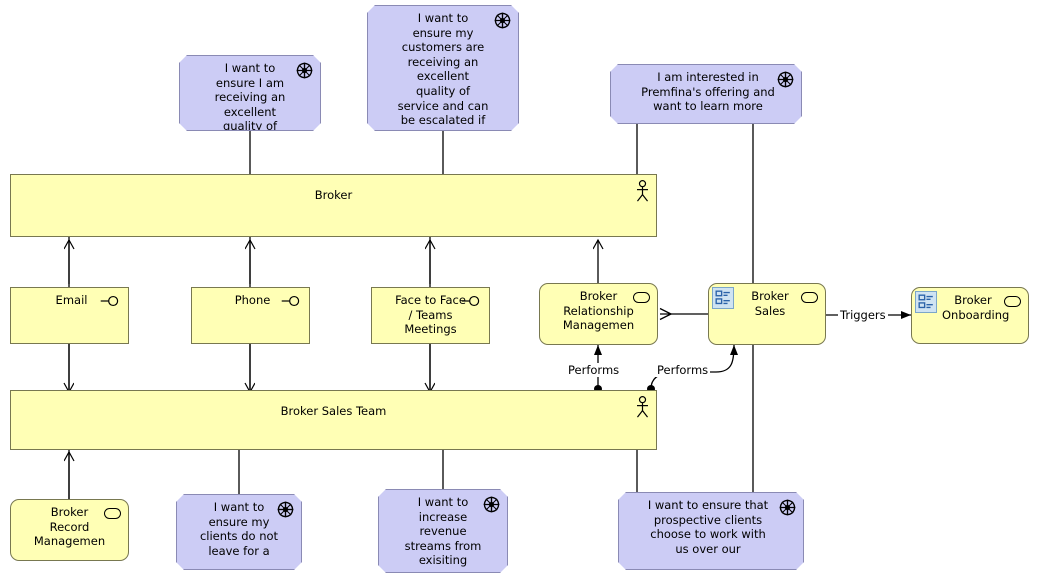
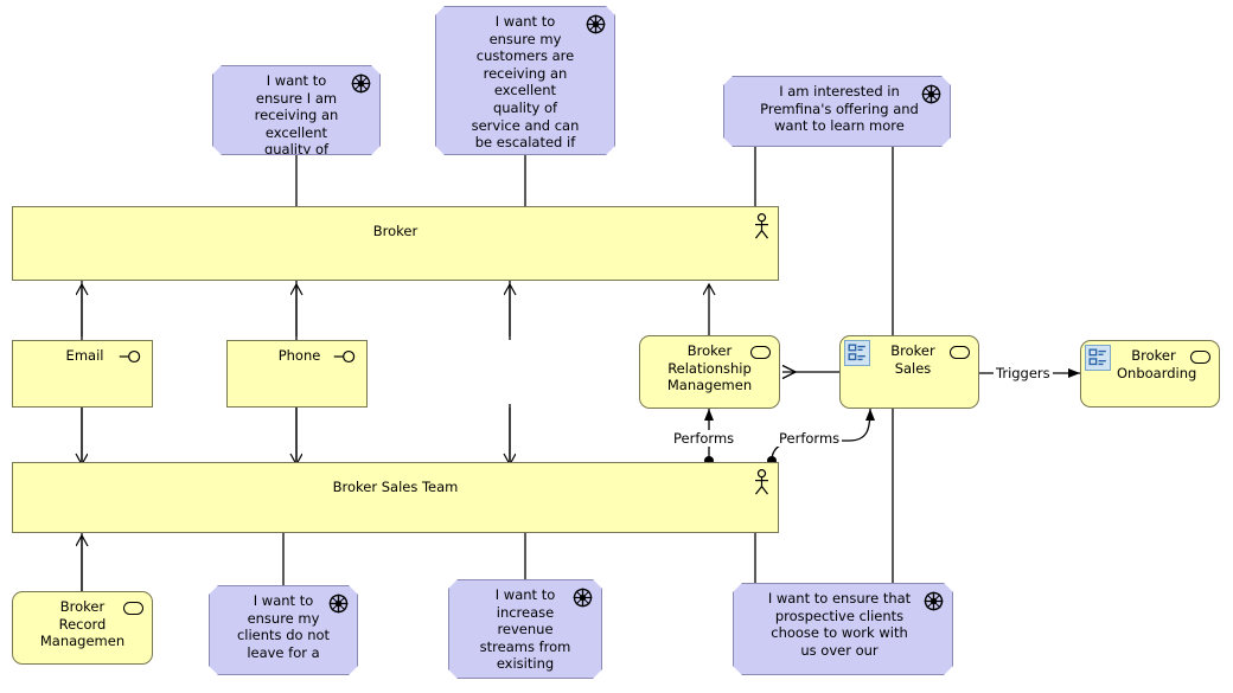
  I want to
  ensure I am
  receiving an
  excellent
  quality of
  I want to
  ensure my
  customers are
  receiving an
  excellent
  quality of
  service and can
  be escalated if
  I am interested in
  Premfina's offering and
  want to learn more
  Broker
  Email
  Phone
- Face to Face
- / Teams
- Meetings
  Broker
  Relationship
  Managemen
  Broker Sales
  Broker
  Onboarding
  Triggers
  Performs
  Performs
  Broker Sales Team
  Broker
  Record
  Managemen
  I want to
  ensure my
  clients do not
  leave for a
  I want to
  increase
  revenue
  streams from
  exisiting
  I want to ensure that
  prospective clients
  choose to work with
  us over our
